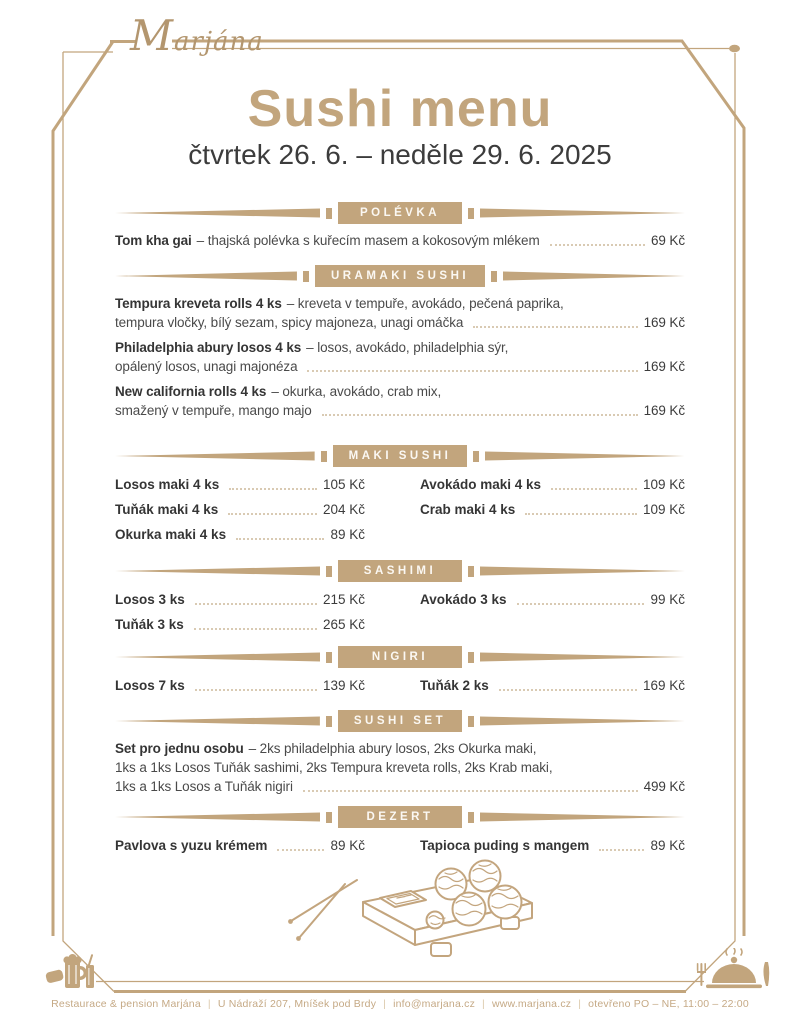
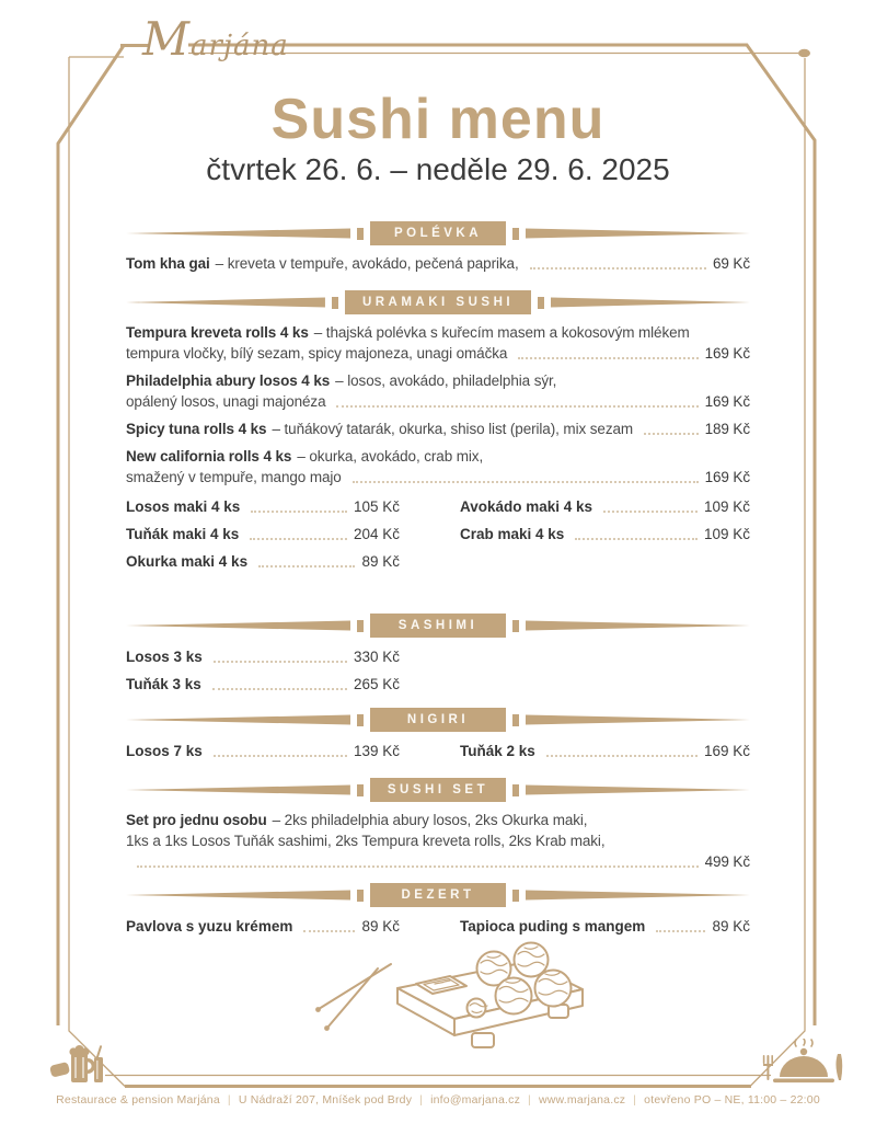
  Marjána
  Sushi menu
  čtvrtek 26. 6. – neděle 29. 6. 2025
  POLÉVKA
  Tom kha gai
- – thajská polévka s kuřecím masem a kokosovým mlékem
+ – kreveta v tempuře, avokádo, pečená paprika,
  69 Kč
  URAMAKI SUSHI
- Tempura kreveta rolls 4 ks – kreveta v tempuře, avokádo, pečená paprika,
+ Tempura kreveta rolls 4 ks – thajská polévka s kuřecím masem a kokosovým mlékem
  tempura vločky, bílý sezam, spicy majoneza, unagi omáčka
  169 Kč
  Philadelphia abury losos 4 ks – losos, avokádo, philadelphia sýr,
  opálený losos, unagi majonéza
  169 Kč
+ Spicy tuna rolls 4 ks
+ – tuňákový tatarák, okurka, shiso list (perila), mix sezam
+ 189 Kč
  New california rolls 4 ks – okurka, avokádo, crab mix,
  smažený v tempuře, mango majo
  169 Kč
- MAKI SUSHI
  Losos maki 4 ks
  105 Kč
  Tuňák maki 4 ks
  204 Kč
  Okurka maki 4 ks
  89 Kč
  Avokádo maki 4 ks
  109 Kč
  Crab maki 4 ks
  109 Kč
  SASHIMI
  Losos 3 ks
- 215 Kč
+ 330 Kč
  Tuňák 3 ks
  265 Kč
- Avokádo 3 ks
- 99 Kč
  NIGIRI
  Losos 7 ks
  139 Kč
  Tuňák 2 ks
  169 Kč
  SUSHI SET
  Set pro jednu osobu – 2ks philadelphia abury losos, 2ks Okurka maki,
  1ks a 1ks Losos Tuňák sashimi, 2ks Tempura kreveta rolls, 2ks Krab maki,
- 1ks a 1ks Losos a Tuňák nigiri
  499 Kč
  DEZERT
  Pavlova s yuzu krémem
  89 Kč
  Tapioca puding s mangem
  89 Kč
  Restaurace & pension Marjána | U Nádraží 207, Mníšek pod Brdy | info@marjana.cz | www.marjana.cz | otevřeno PO – NE, 11:00 – 22:00
